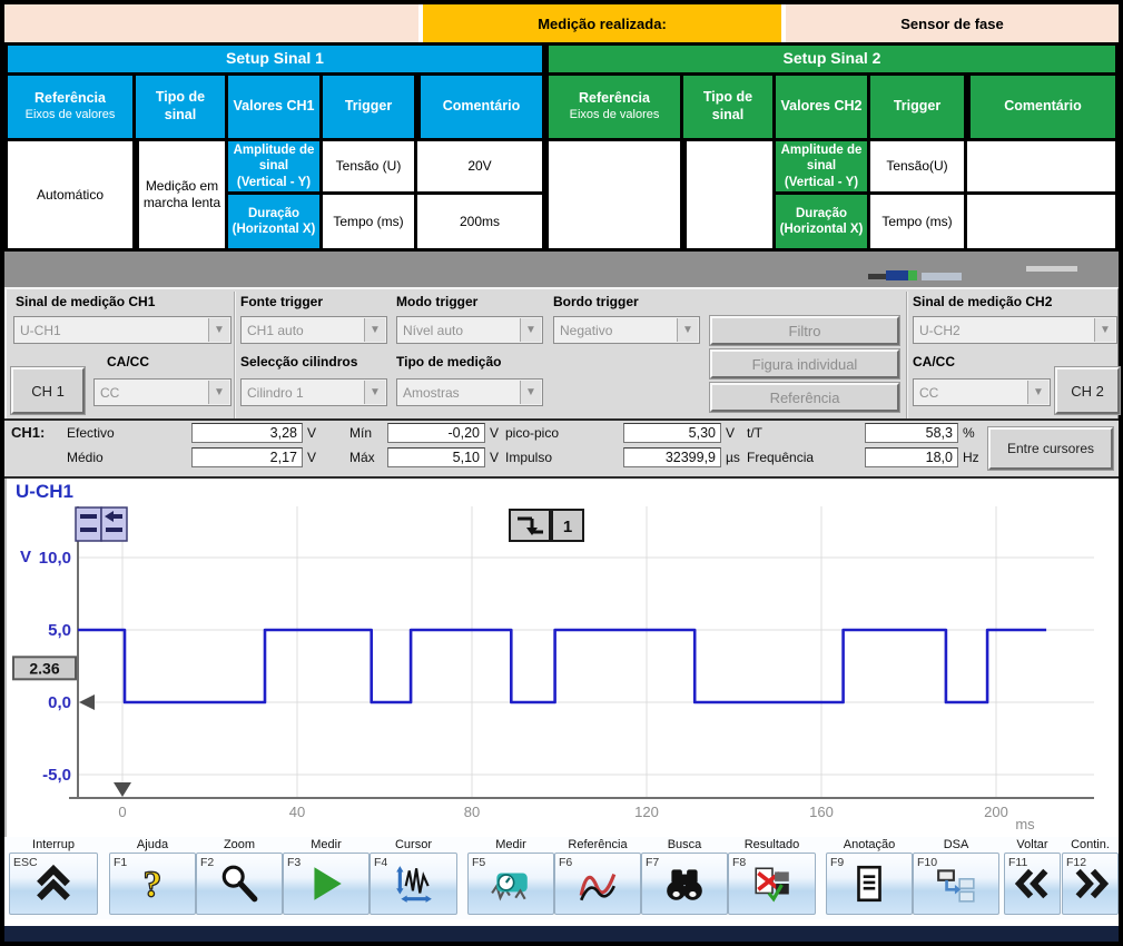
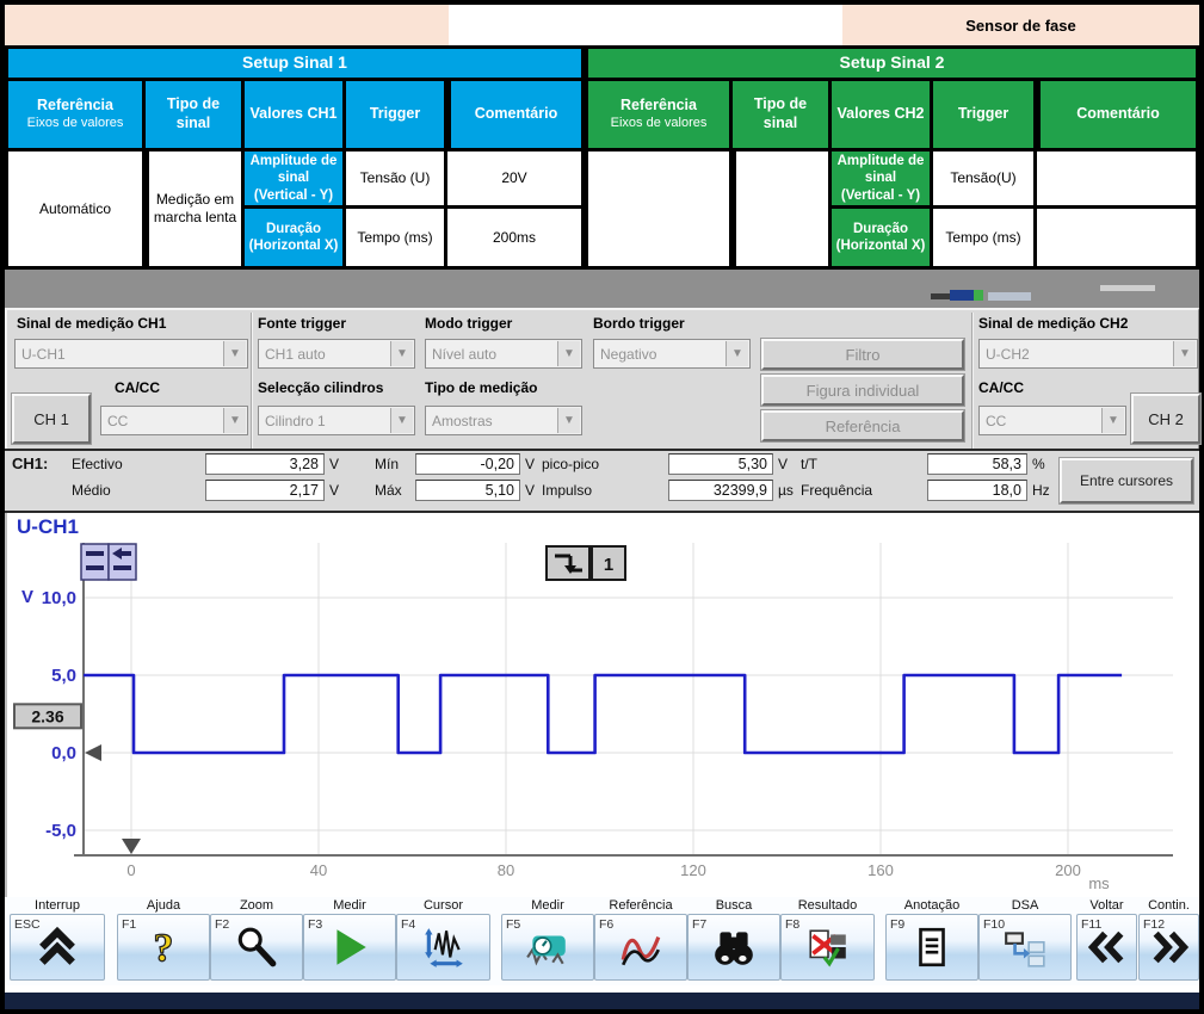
- Medição realizada:
  Sensor de fase
  Setup Sinal 1
  Referência
  Eixos de valores
  Tipo de sinal
  Valores CH1
  Trigger
  Comentário
  Amplitude de sinal
  (Vertical - Y)
  Tensão (U)
  20V
  Automático
  Medição em marcha lenta
  Duração
  (Horizontal X)
  Tempo (ms)
  200ms
  Setup Sinal 2
  Referência
  Eixos de valores
  Tipo de sinal
  Valores CH2
  Trigger
  Comentário
  Amplitude de sinal
  (Vertical - Y)
  Tensão(U)
  Duração
  (Horizontal X)
  Tempo (ms)
  Sinal de medição CH1
  Fonte trigger
  Modo trigger
  Bordo trigger
  Sinal de medição CH2
  U-CH1
  ▼
  CH1 auto
  ▼
  Nível auto
  ▼
  Negativo
  ▼
  U-CH2
  ▼
  Filtro
  Figura individual
  Referência
  CH 1
  CA/CC
  CC
  ▼
  Selecção cilindros
  Cilindro 1
  ▼
  Tipo de medição
  Amostras
  ▼
  CA/CC
  CC
  ▼
  CH 2
  CH1:
  Efectivo
  3,28
  V
  Médio
  2,17
  V
  Mín
  -0,20
  V
  Máx
  5,10
  V
  pico-pico
  5,30
  V
  Impulso
  32399,9
  µs
  t/T
  58,3
  %
  Frequência
  18,0
  Hz
  Entre cursores
  U-CH1
  V
  10,0
  5,0
  0,0
  -5,0
  0
  40
  80
  120
  160
  200
  ms
  1
  2.36
  Interrup
  ESC
  Ajuda
  F1
  ?
  Zoom
  F2
  Medir
  F3
  Cursor
  F4
  Medir
  F5
  Referência
  F6
  Busca
  F7
  Resultado
  F8
  Anotação
  F9
  DSA
  F10
  Voltar
  F11
  Contin.
  F12
